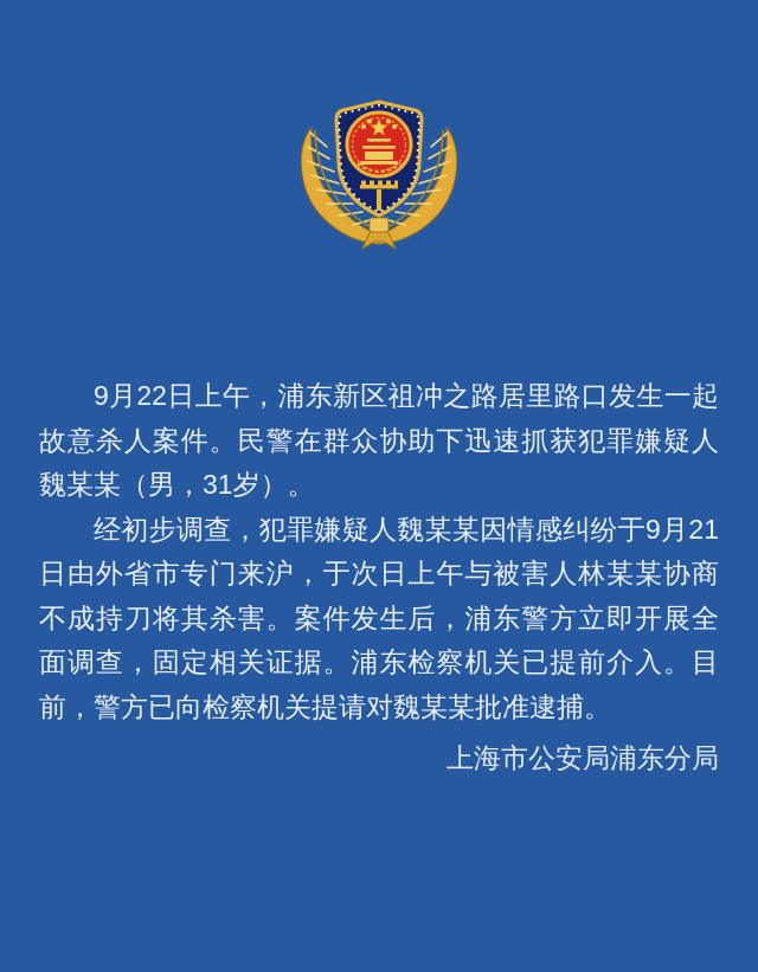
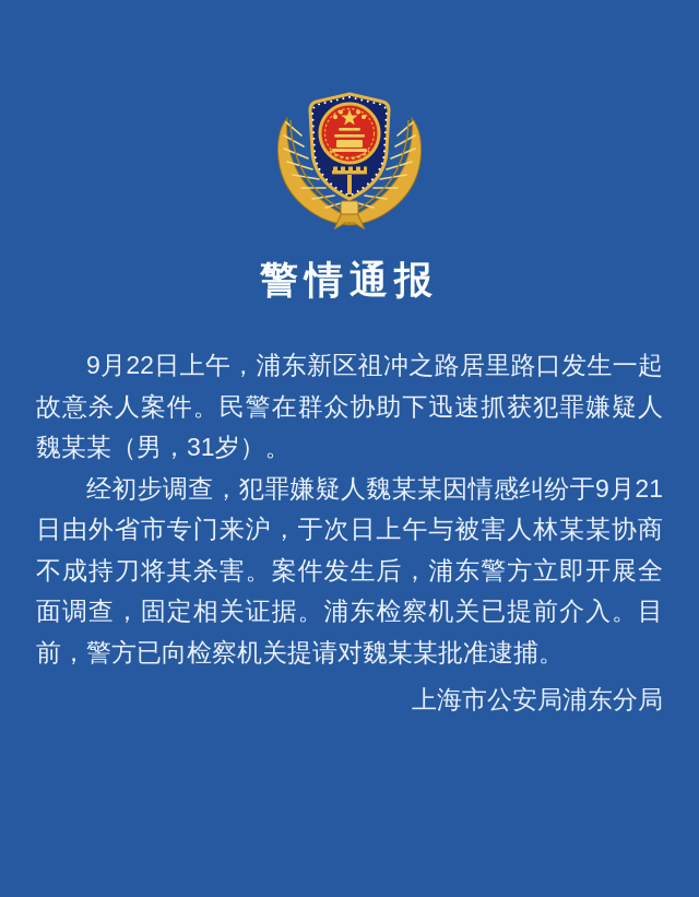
+ 警情通报
  9月22日上午，浦东新区祖冲之路居里路口发生一起故意杀人案件。民警在群众协助下迅速抓获犯罪嫌疑人魏某某（男，31岁）。
  经初步调查，犯罪嫌疑人魏某某因情感纠纷于9月21日由外省市专门来沪，于次日上午与被害人林某某协商不成持刀将其杀害。案件发生后，浦东警方立即开展全面调查，固定相关证据。浦东检察机关已提前介入。目前，警方已向检察机关提请对魏某某批准逮捕。
  上海市公安局浦东分局
